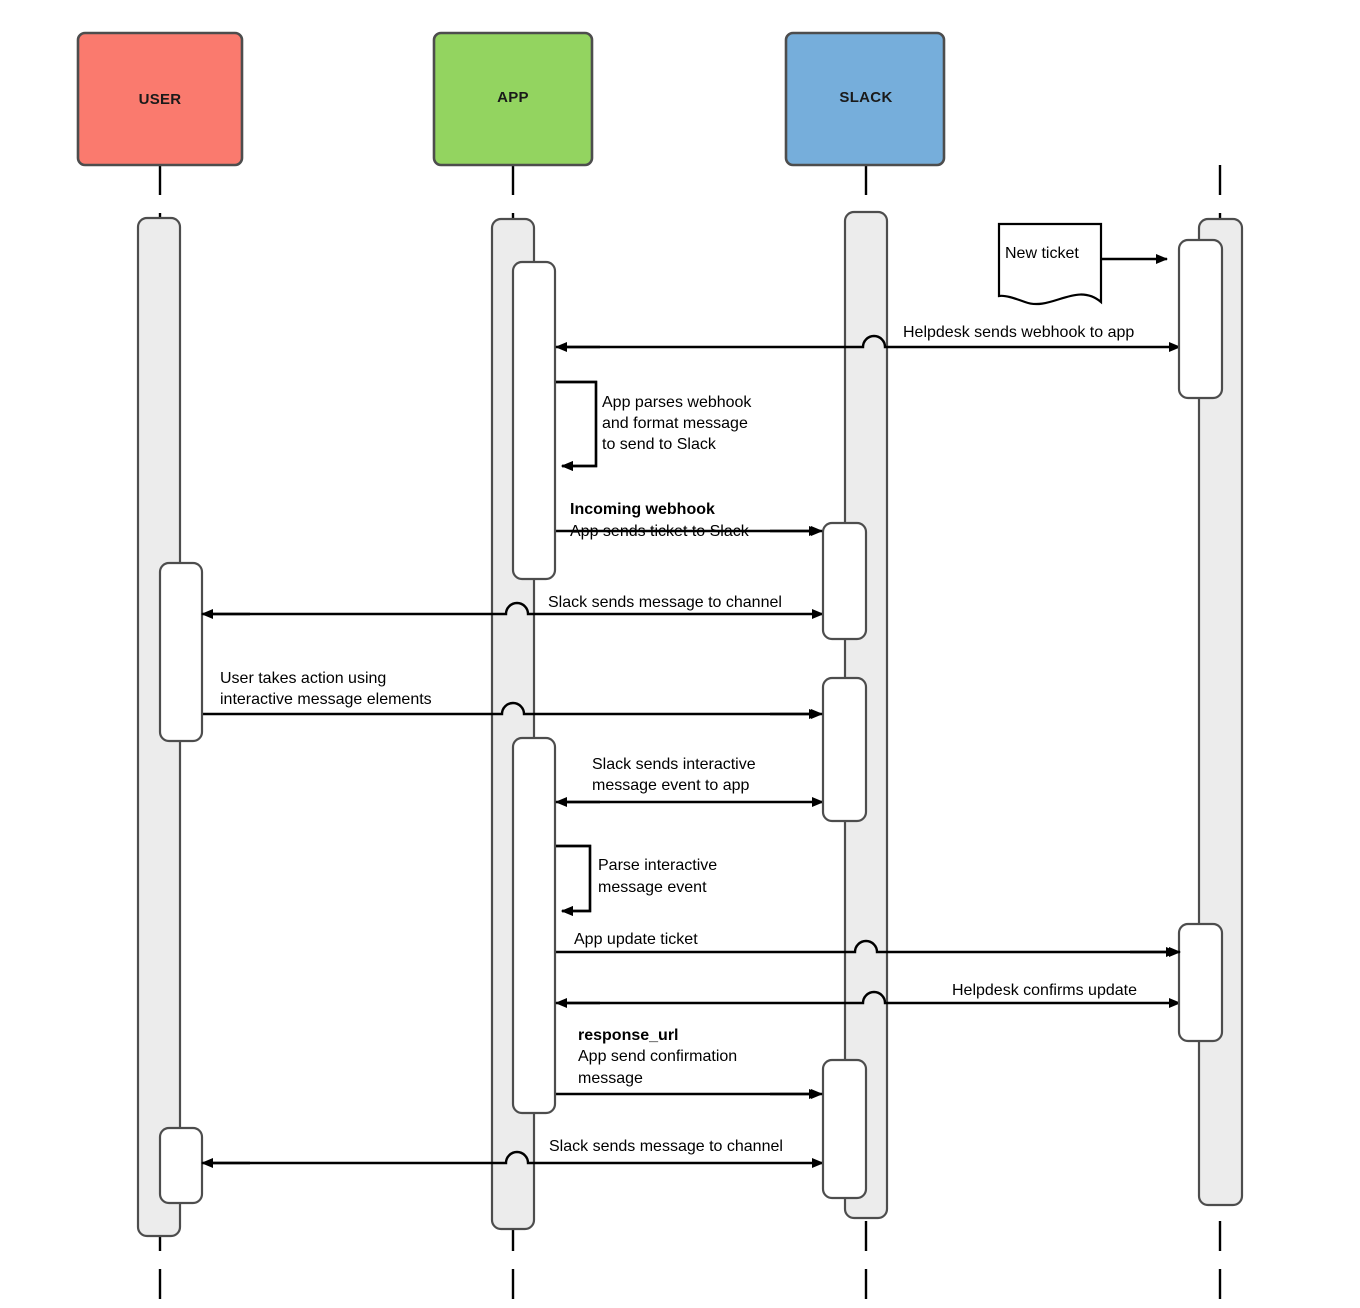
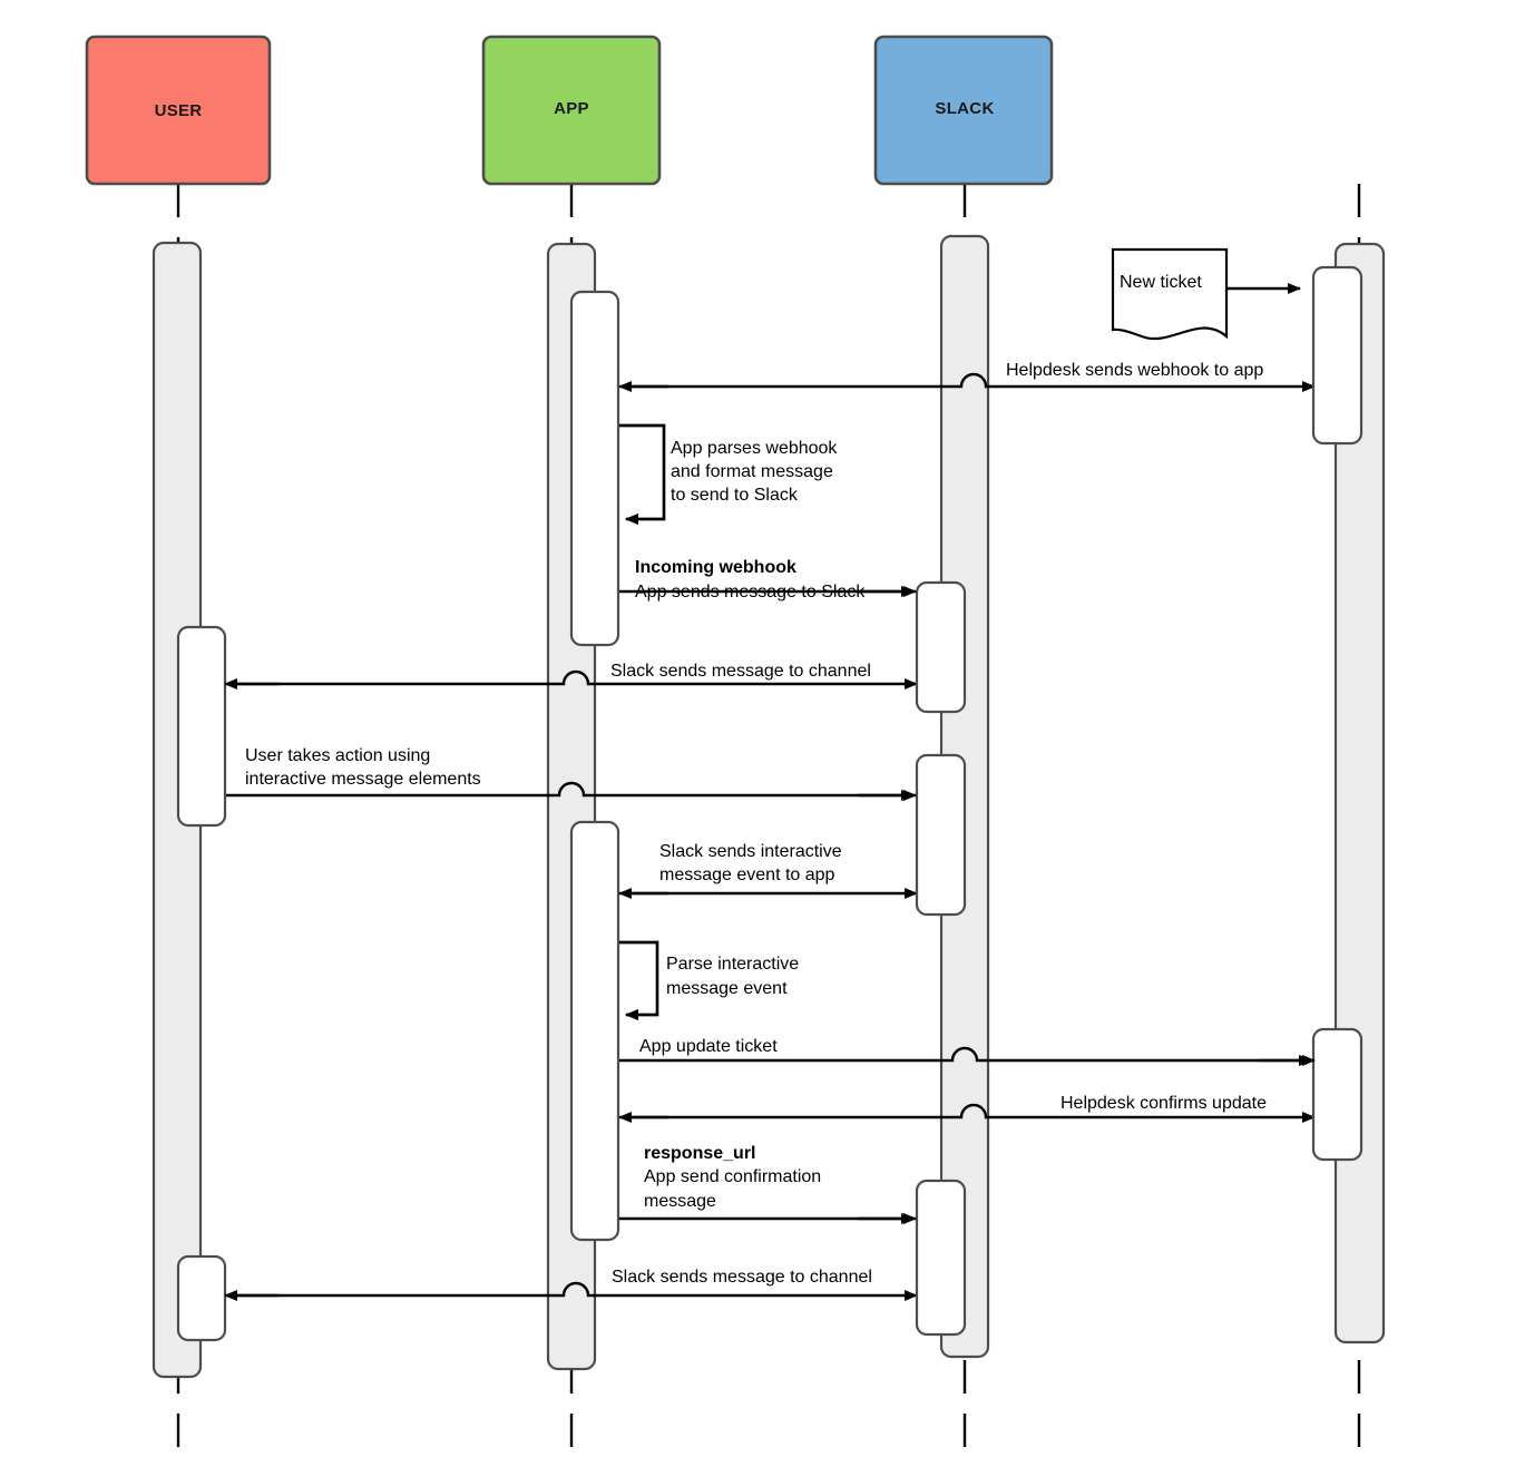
  New ticket
  Helpdesk sends webhook to app
  App parses webhook
  and format message
  to send to Slack
  Incoming webhook
- App sends ticket to Slack
+ App sends message to Slack
  Slack sends message to channel
  User takes action using
  interactive message elements
  Slack sends interactive
  message event to app
  Parse interactive
  message event
  App update ticket
  Helpdesk confirms update
  response_url
  App send confirmation
  message
  Slack sends message to channel
  USER
  APP
  SLACK
